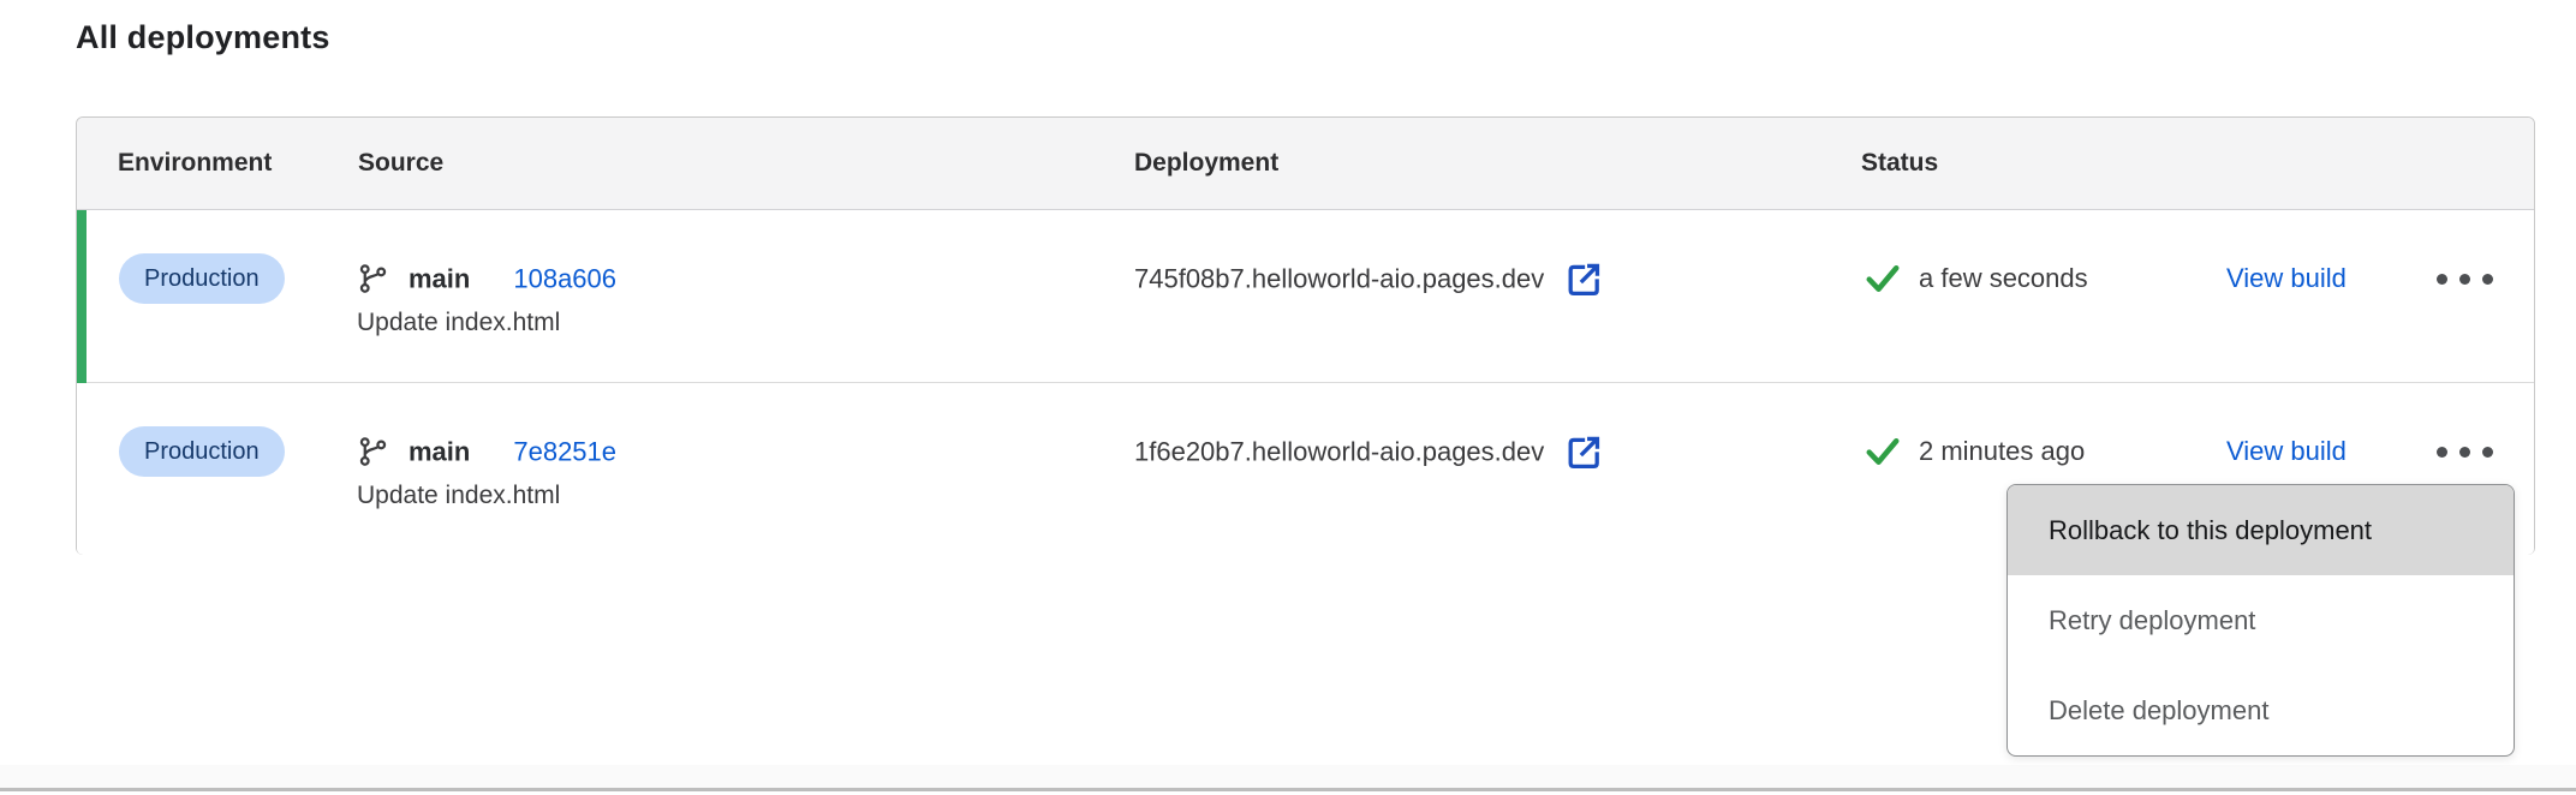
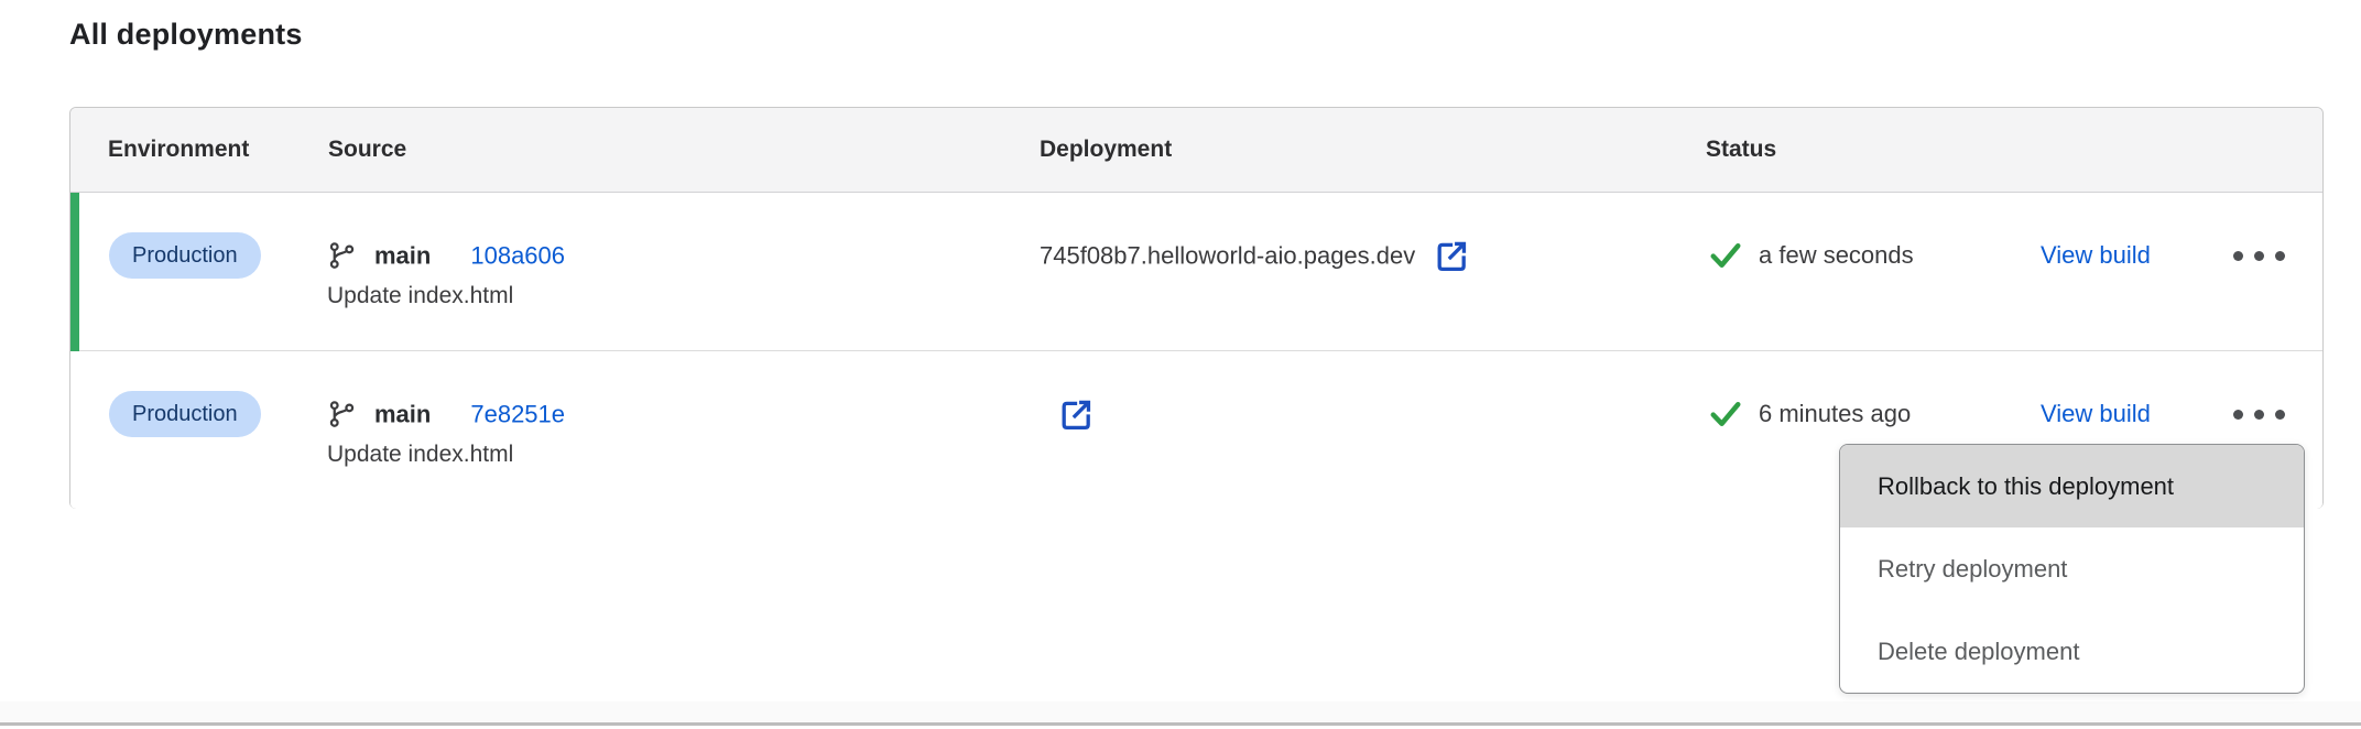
  All deployments
  Environment
  Source
  Deployment
  Status
  Production
  main
  108a606
  Update index.html
  745f08b7.helloworld-aio.pages.dev
  a few seconds
  View build
  Production
  main
  7e8251e
  Update index.html
- 1f6e20b7.helloworld-aio.pages.dev
- 2 minutes ago
+ 6 minutes ago
  View build
  Rollback to this deployment
  Retry deployment
  Delete deployment
